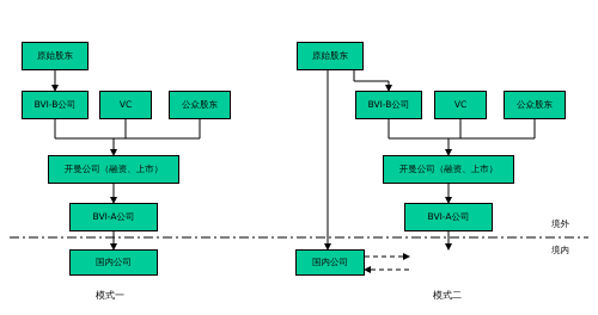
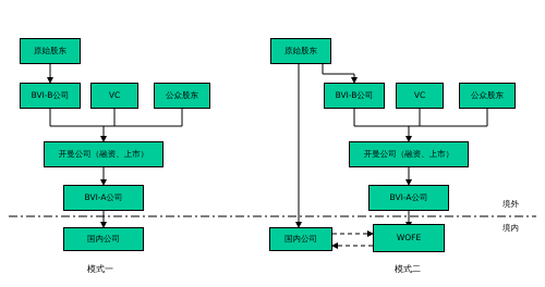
  原始股东
  BVI-B公司
  VC
  公众股东
  开曼公司（融资、上市）
  BVI-A公司
  国内公司
  原始股东
  BVI-B公司
  VC
  公众股东
  开曼公司（融资、上市）
  BVI-A公司
  国内公司
+ WOFE
  境外
  境内
  模式一
  模式二
